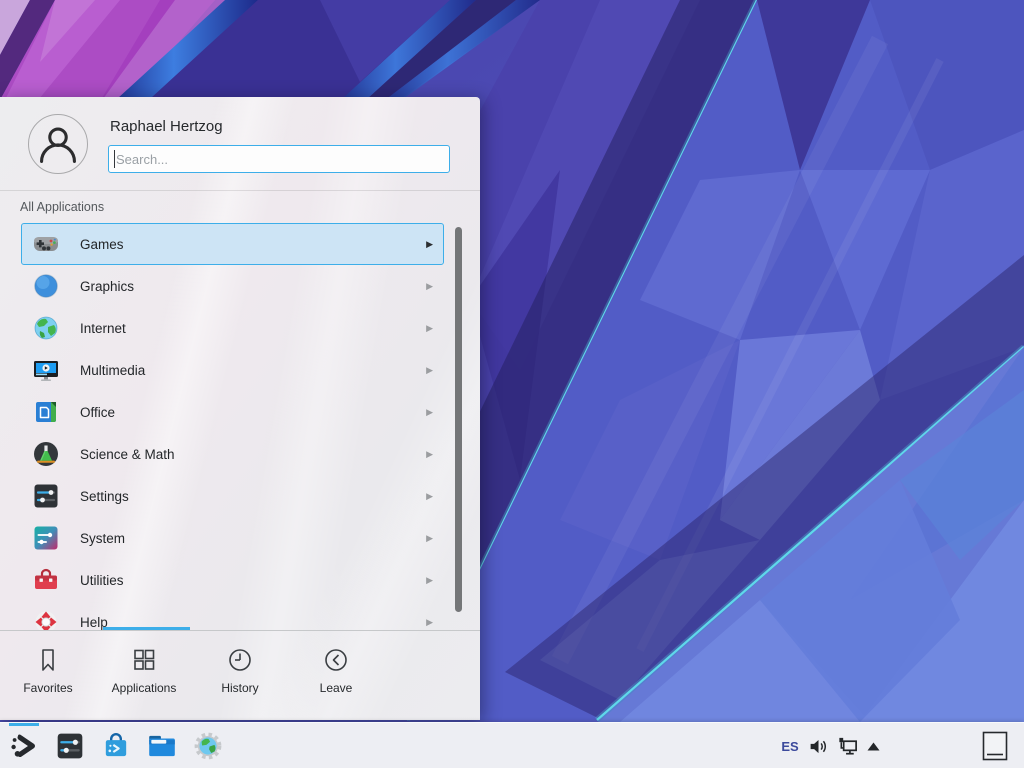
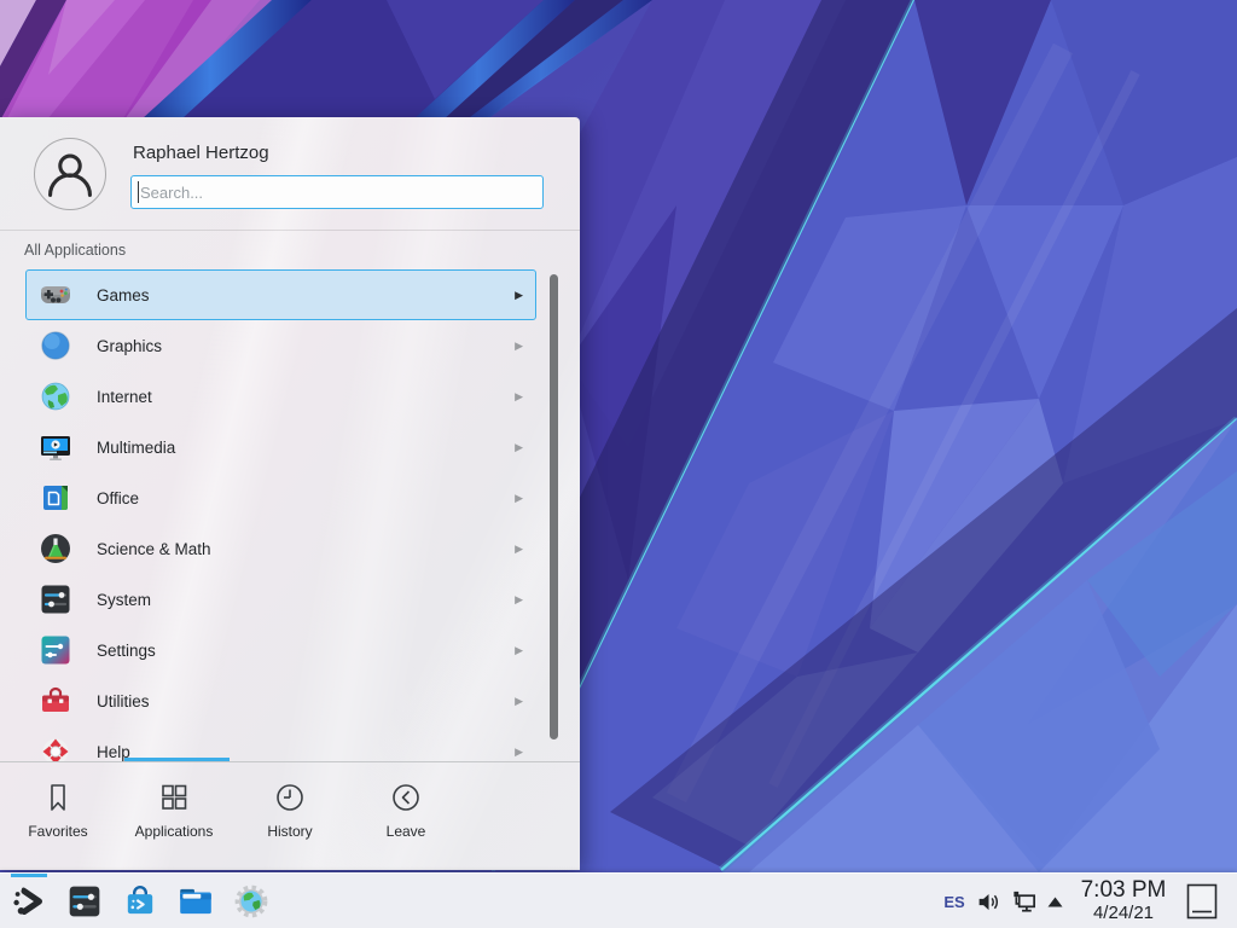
  Raphael Hertzog
  Search...
  All Applications
  Games
  ▶
  Graphics
  ▶
  Internet
  ▶
  Multimedia
  ▶
  Office
  ▶
  Science & Math
  ▶
- Settings
+ System
  ▶
- System
+ Settings
  ▶
  Utilities
  ▶
  Help
  ▶
  Favorites
  Applications
  History
  Leave
  ES
+ 7:03 PM
+ 4/24/21
